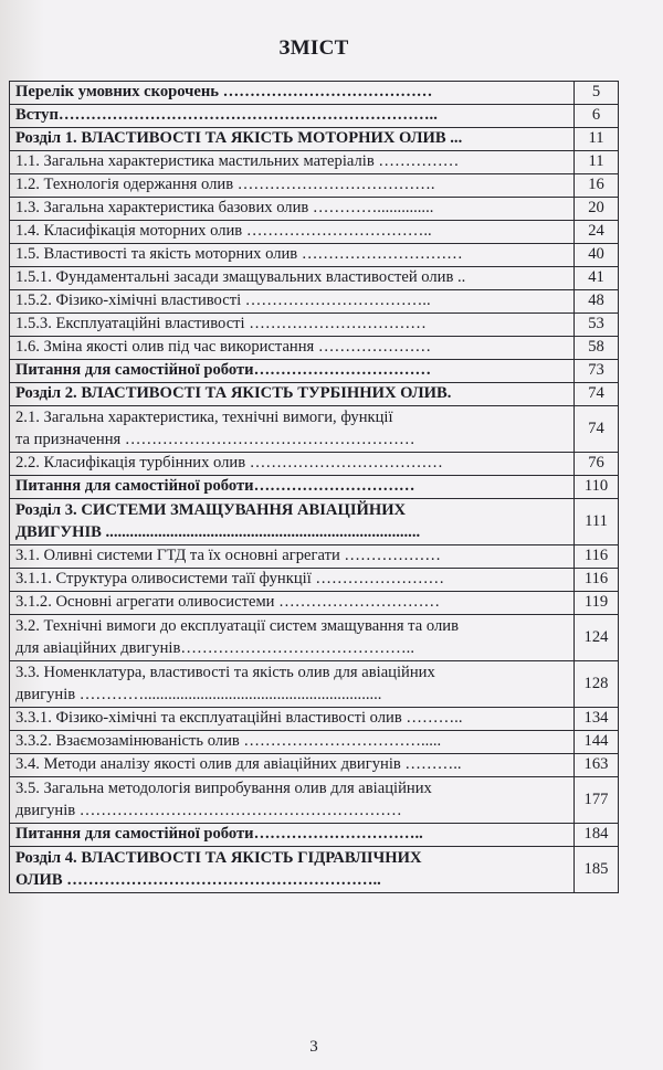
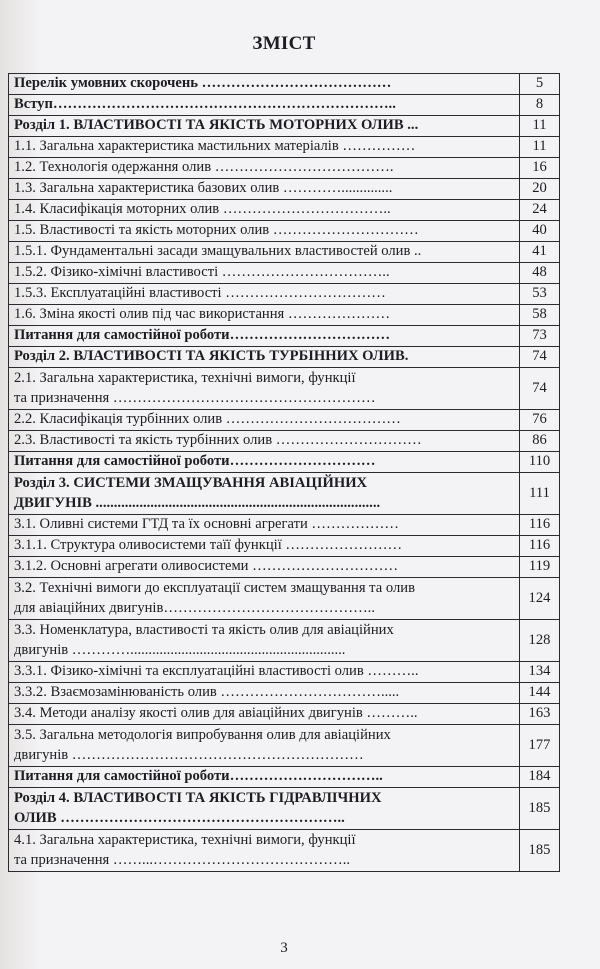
  ЗМІСТ
  Перелік умовних скорочень …………………………………	5
- Вступ……………………………………………………………..	6
+ Вступ……………………………………………………………..	8
  Розділ 1. ВЛАСТИВОСТІ ТА ЯКІСТЬ МОТОРНИХ ОЛИВ ...	11
  1.1. Загальна характеристика мастильних матеріалів ……………	11
  1.2. Технологія одержання олив ……………………………….	16
  1.3. Загальна характеристика базових олив …………..............	20
  1.4. Класифікація моторних олив ……………………………..	24
  1.5. Властивості та якість моторних олив …………………………	40
  1.5.1. Фундаментальні засади змащувальних властивостей олив ..	41
  1.5.2. Фізико-хімічні властивості ……………………………..	48
  1.5.3. Експлуатаційні властивості ……………………………	53
  1.6. Зміна якості олив під час використання …………………	58
  Питання для самостійної роботи……………………………	73
  Розділ 2. ВЛАСТИВОСТІ ТА ЯКІСТЬ ТУРБІННИХ ОЛИВ.	74
  2.1. Загальна характеристика, технічні вимоги, функціїта призначення ………………………………………………	74
  2.2. Класифікація турбінних олив ………………………………	76
+ 2.3. Властивості та якість турбінних олив …………………………	86
  Питання для самостійної роботи…………………………	110
  Розділ 3. СИСТЕМИ ЗМАЩУВАННЯ АВІАЦІЙНИХДВИГУНІВ ..............................................................................	111
  3.1. Оливні системи ГТД та їх основні агрегати ………………	116
  3.1.1. Структура оливосистеми таїї функції ……………………	116
  3.1.2. Основні агрегати оливосистеми …………………………	119
  3.2. Технічні вимоги до експлуатації систем змащування та оливдля авіаційних двигунів……………………………………..	124
  3.3. Номенклатура, властивості та якість олив для авіаційнихдвигунів …………...........................................................	128
  3.3.1. Фізико-хімічні та експлуатаційні властивості олив ………..	134
  3.3.2. Взаємозамінюваність олив …………………………….....	144
  3.4. Методи аналізу якості олив для авіаційних двигунів ………..	163
  3.5. Загальна методологія випробування олив для авіаційнихдвигунів ……………………………………………………	177
  Питання для самостійної роботи…………………………..	184
  Розділ 4. ВЛАСТИВОСТІ ТА ЯКІСТЬ ГІДРАВЛІЧНИХОЛИВ …………………………………………………..	185
+ 4.1. Загальна характеристика, технічні вимоги, функціїта призначення ……...…………………………………..	185
  3
